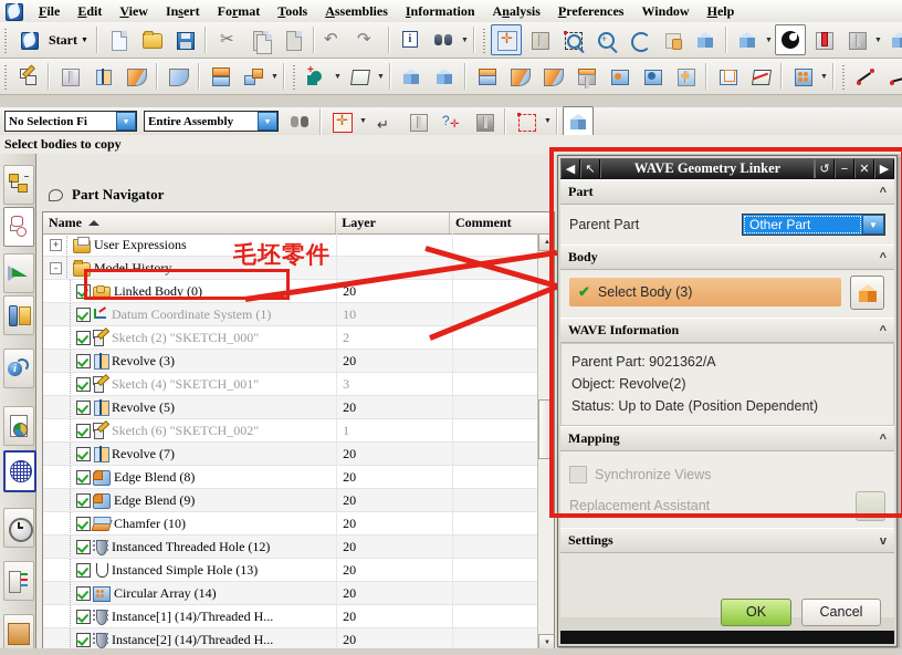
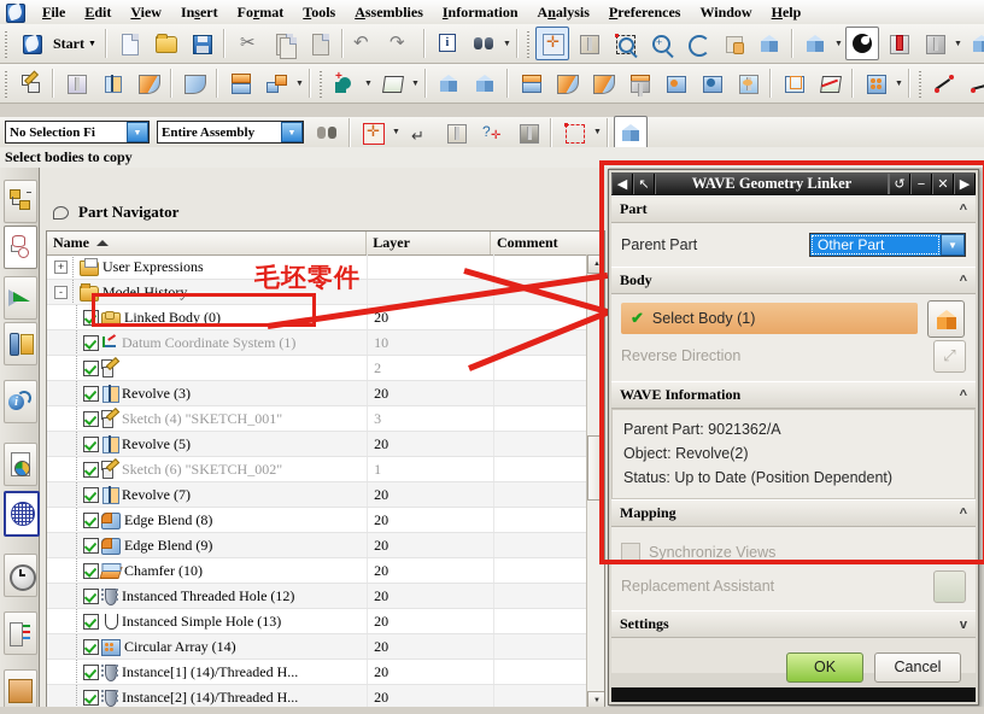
  File
  Edit
  View
  Insert
  Format
  Tools
  Assemblies
  Information
  Analysis
  Preferences
  Window
  Help
  Start
  ▼
  ✂
  ↶
  ↷
  i
  +
  +
  No Selection Fi
  ▼
  Entire Assembly
  ▼
  ↵
  ?
  ✛
  Select bodies to copy
  i
  Part Navigator
  Name
  Layer
  Comment
  +
  User Expressions
  -
  Model History
  Linked Body (0)
  20
  Datum Coordinate System (1)
  10
- Sketch (2) "SKETCH_000"
  2
  Revolve (3)
  20
  Sketch (4) "SKETCH_001"
  3
  Revolve (5)
  20
  Sketch (6) "SKETCH_002"
  1
  Revolve (7)
  20
  Edge Blend (8)
  20
  Edge Blend (9)
  20
  Chamfer (10)
  20
  Instanced Threaded Hole (12)
  20
  Instanced Simple Hole (13)
  20
  Circular Array (14)
  20
  Instance[1] (14)/Threaded H...
  20
  Instance[2] (14)/Threaded H...
  20
  毛坯零件
  ◀
  ↖
  WAVE Geometry Linker
  ↺
  −
  ✕
  ▶
  Part
  ^
  Parent Part
  Other Part
  ▼
  Body
  ^
  ✔
- Select Body (3)
+ Select Body (1)
+ Reverse Direction
+ ⤢
  WAVE Information
  ^
  Parent Part: 9021362/A
  Object: Revolve(2)
  Status: Up to Date (Position Dependent)
  Mapping
  ^
  Synchronize Views
  Replacement Assistant
  Settings
  v
  OK
  Cancel
